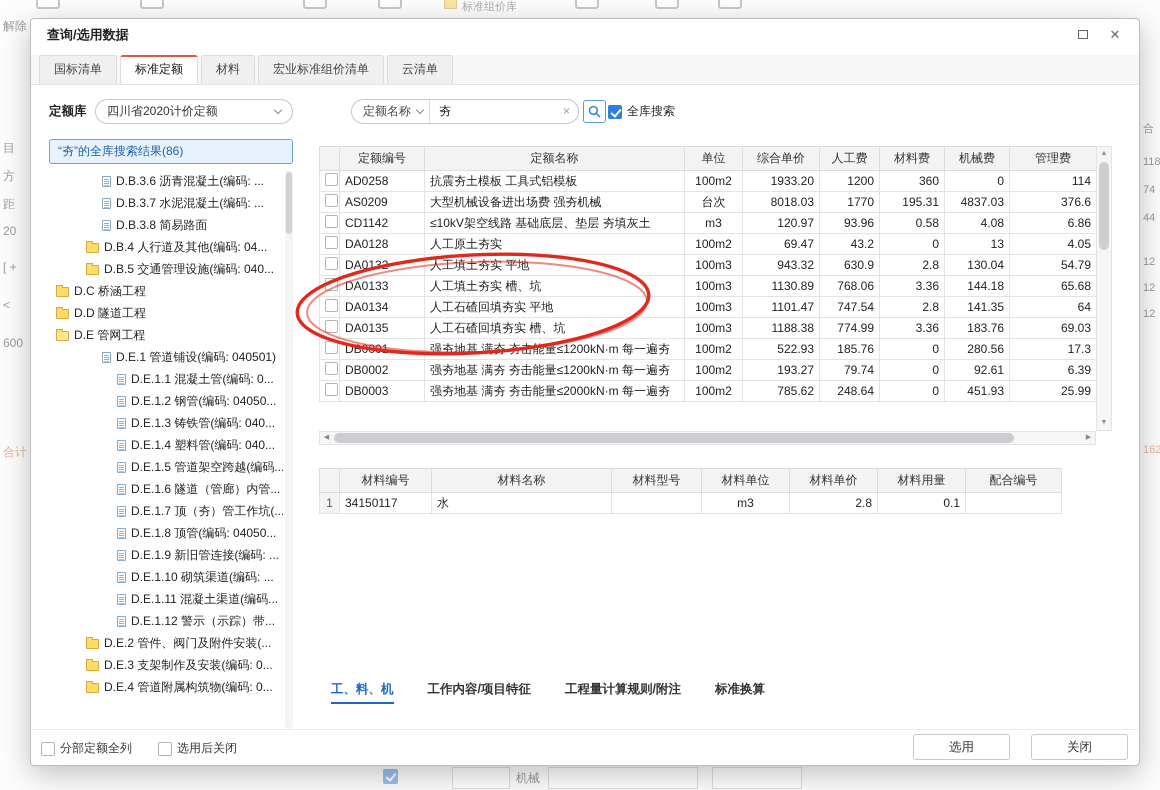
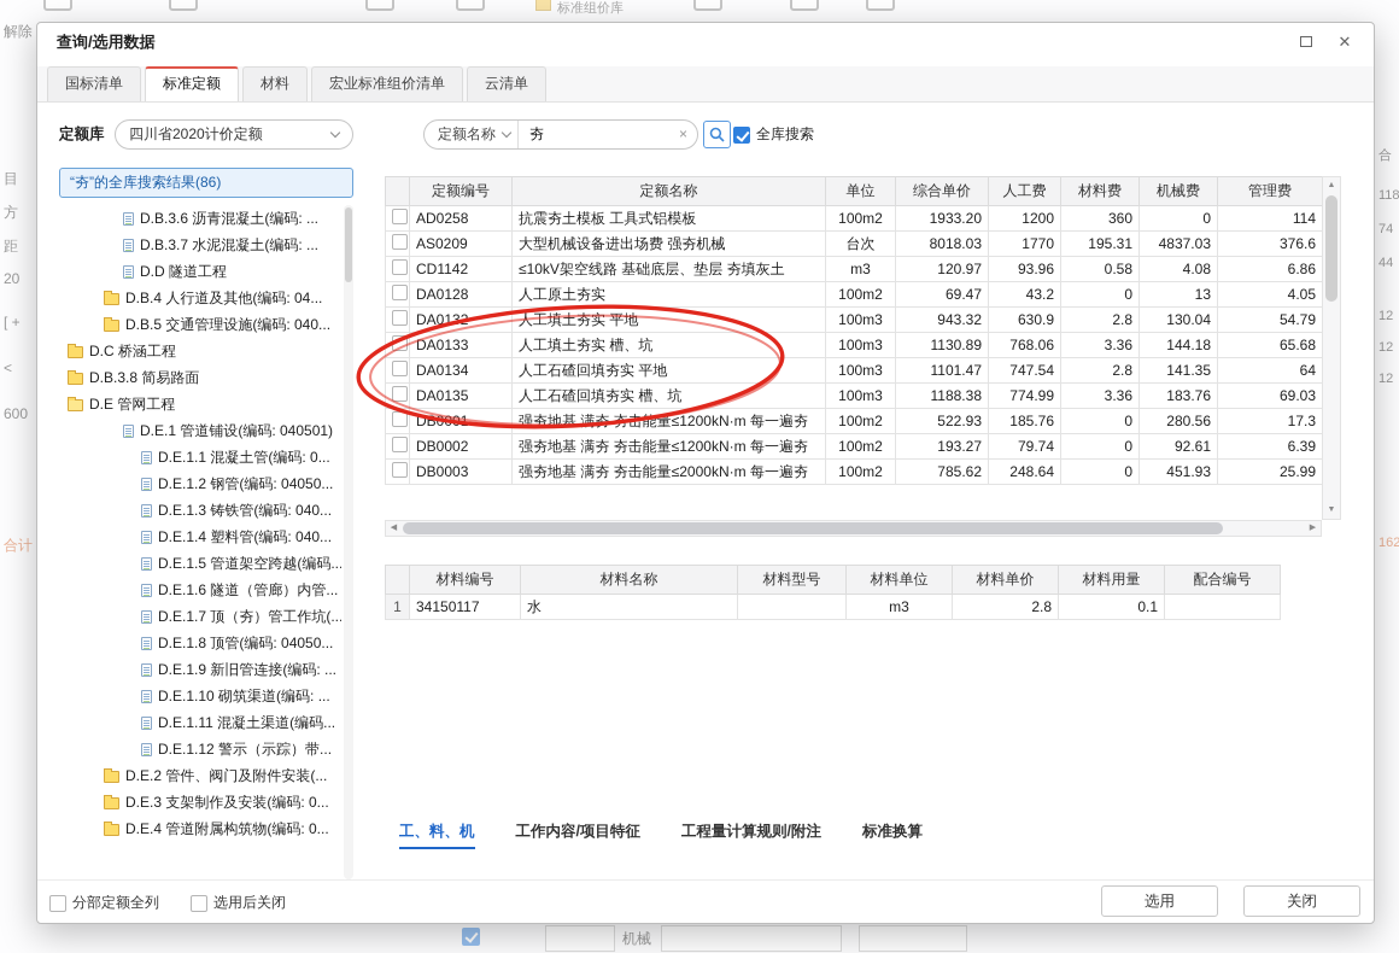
  标准组价库
  解除
  目
  方
  距
  20
  [ +
  <
  600
  合计
  合
  118
  74
  44
  12
  12
  12
  162
  机械
  查询/选用数据
  ✕
  国标清单
  标准定额
  材料
  宏业标准组价清单
  云清单
  定额库
  四川省2020计价定额
  定额名称
  夯
  ×
  全库搜索
  “夯”的全库搜索结果(86)
  D.B.3.6 沥青混凝土(编码: ...
  D.B.3.7 水泥混凝土(编码: ...
- D.B.3.8 简易路面
+ D.D 隧道工程
  D.B.4 人行道及其他(编码: 04...
  D.B.5 交通管理设施(编码: 040...
  D.C 桥涵工程
- D.D 隧道工程
+ D.B.3.8 简易路面
  D.E 管网工程
  D.E.1 管道铺设(编码: 040501)
  D.E.1.1 混凝土管(编码: 0...
  D.E.1.2 钢管(编码: 04050...
  D.E.1.3 铸铁管(编码: 040...
  D.E.1.4 塑料管(编码: 040...
  D.E.1.5 管道架空跨越(编码...
  D.E.1.6 隧道（管廊）内管...
  D.E.1.7 顶（夯）管工作坑(...
  D.E.1.8 顶管(编码: 04050...
  D.E.1.9 新旧管连接(编码: ...
  D.E.1.10 砌筑渠道(编码: ...
  D.E.1.11 混凝土渠道(编码...
  D.E.1.12 警示（示踪）带...
  D.E.2 管件、阀门及附件安装(...
  D.E.3 支架制作及安装(编码: 0...
  D.E.4 管道附属构筑物(编码: 0...
  	定额编号	定额名称	单位	综合单价	人工费	材料费	机械费	管理费
  	AD0258	抗震夯土模板 工具式铝模板	100m2	1933.20	1200	360	0	114
  	AS0209	大型机械设备进出场费 强夯机械	台次	8018.03	1770	195.31	4837.03	376.6
  	CD1142	≤10kV架空线路 基础底层、垫层 夯填灰土	m3	120.97	93.96	0.58	4.08	6.86
  	DA0128	人工原土夯实	100m2	69.47	43.2	0	13	4.05
  	DA013	人工填土夯实 平地	100m3	943.32	630.9	2.8	130.04	54.79
  	DA0133	人工填土夯实 槽、坑	100m3	1130.89	768.06	3.36	144.18	65.68
  	DA0134	人工石碴回填夯实 平地	100m3	1101.47	747.54	2.8	141.35	64
  	DA0135	人工石碴回填夯实 槽、坑	100m3	1188.38	774.99	3.36	183.76	69.03
  	DB1	强夯地基 满夯能量≤1200kN·m 每一遍夯	100m2	522.93	185.76	0	280.56	17.3
  	DB0002	强夯地基 满夯 夯击能量≤1200kN·m 每一遍夯	100m2	193.27	79.74	0	92.61	6.39
  	DB0003	强夯地基 满夯 夯击能量≤2000kN·m 每一遍夯	100m2	785.62	248.64	0	451.93	25.99
  	材料编号	材料名称	材料型号	材料单位	材料单价	材料用量	配合编号
  1	34150117	水		m3	2.8	0.1
  工、料、机
  工作内容/项目特征
  工程量计算规则/附注
  标准换算
  分部定额全列
  选用后关闭
  选用
  关闭
